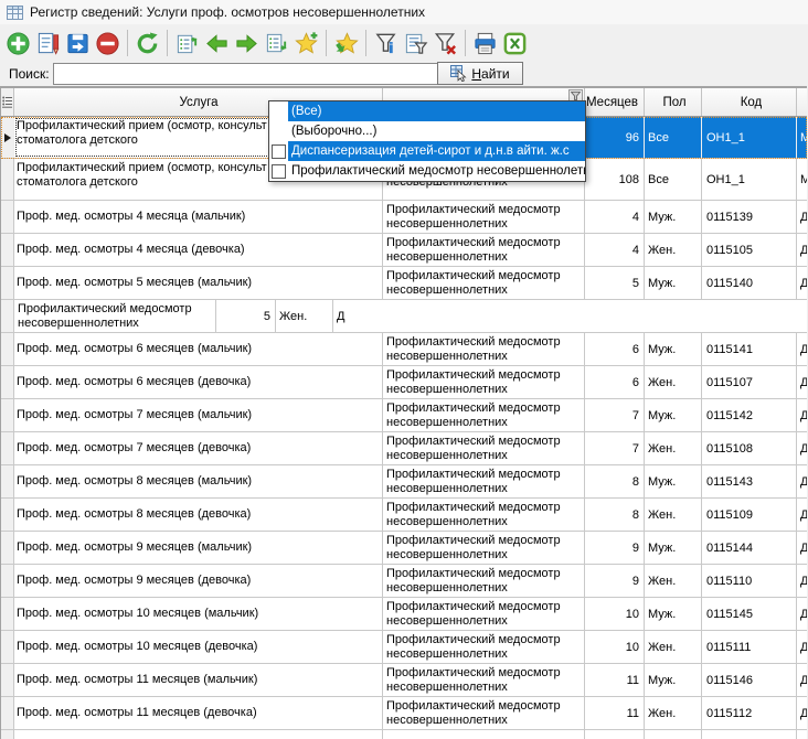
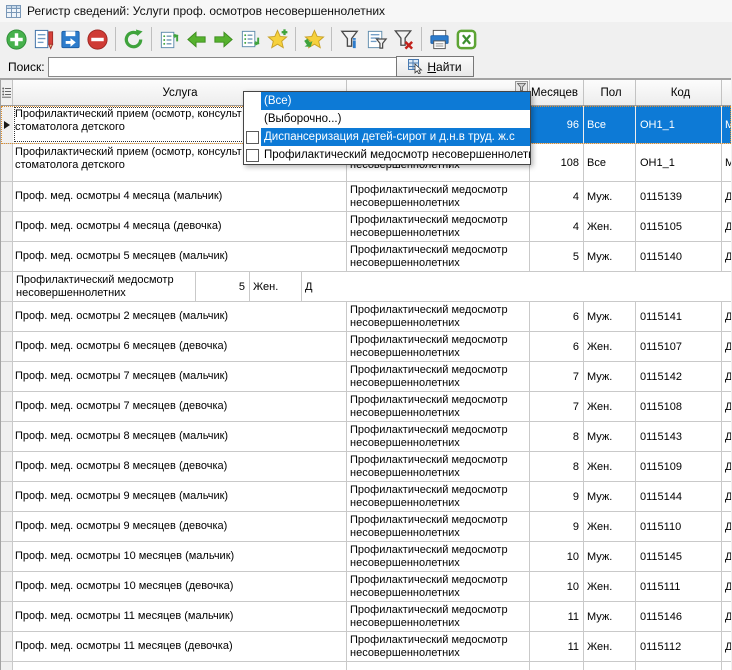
  Регистр сведений: Услуги проф. осмотров несовершеннолетних
  Поиск:
  Найти
  Услуга
  Месяцев
  Пол
  Код
  Профилактический прием (осмотр, консульт
  стоматолога детского
  96
  Все
  ОН1_1
  М
  Профилактический прием (осмотр, консульт
  стоматолога детского
  108
  Все
  ОН1_1
  М
  Проф. мед. осмотры 4 месяца (мальчик)
  Профилактический медосмотр несовершеннолетних
  4
  Муж.
  0115139
  Д
  Проф. мед. осмотры 4 месяца (девочка)
  Профилактический медосмотр несовершеннолетних
  4
  Жен.
  0115105
  Д
  Проф. мед. осмотры 5 месяцев (мальчик)
  Профилактический медосмотр несовершеннолетних
  5
  Муж.
  0115140
  Д
  Профилактический медосмотр несовершеннолетних
  5
  Жен.
  Д
- Проф. мед. осмотры 6 месяцев (мальчик)
+ Проф. мед. осмотры 2 месяцев (мальчик)
  Профилактический медосмотр несовершеннолетних
  6
  Муж.
  0115141
  Д
  Проф. мед. осмотры 6 месяцев (девочка)
  Профилактический медосмотр несовершеннолетних
  6
  Жен.
  0115107
  Д
  Проф. мед. осмотры 7 месяцев (мальчик)
  Профилактический медосмотр несовершеннолетних
  7
  Муж.
  0115142
  Д
  Проф. мед. осмотры 7 месяцев (девочка)
  Профилактический медосмотр несовершеннолетних
  7
  Жен.
  0115108
  Д
  Проф. мед. осмотры 8 месяцев (мальчик)
  Профилактический медосмотр несовершеннолетних
  8
  Муж.
  0115143
  Д
  Проф. мед. осмотры 8 месяцев (девочка)
  Профилактический медосмотр несовершеннолетних
  8
  Жен.
  0115109
  Д
  Проф. мед. осмотры 9 месяцев (мальчик)
  Профилактический медосмотр несовершеннолетних
  9
  Муж.
  0115144
  Д
  Проф. мед. осмотры 9 месяцев (девочка)
  Профилактический медосмотр несовершеннолетних
  9
  Жен.
  0115110
  Д
  Проф. мед. осмотры 10 месяцев (мальчик)
  Профилактический медосмотр несовершеннолетних
  10
  Муж.
  0115145
  Д
  Проф. мед. осмотры 10 месяцев (девочка)
  Профилактический медосмотр несовершеннолетних
  10
  Жен.
  0115111
  Д
  Проф. мед. осмотры 11 месяцев (мальчик)
  Профилактический медосмотр несовершеннолетних
  11
  Муж.
  0115146
  Д
  Проф. мед. осмотры 11 месяцев (девочка)
  Профилактический медосмотр несовершеннолетних
  11
  Жен.
  0115112
  Д
  (Все)
  (Выборочно...)
- Диспансеризация детей-сирот и д.н.в айти. ж.с
+ Диспансеризация детей-сирот и д.н.в труд. ж.с
  Профилактический медосмотр несовершеннолет
